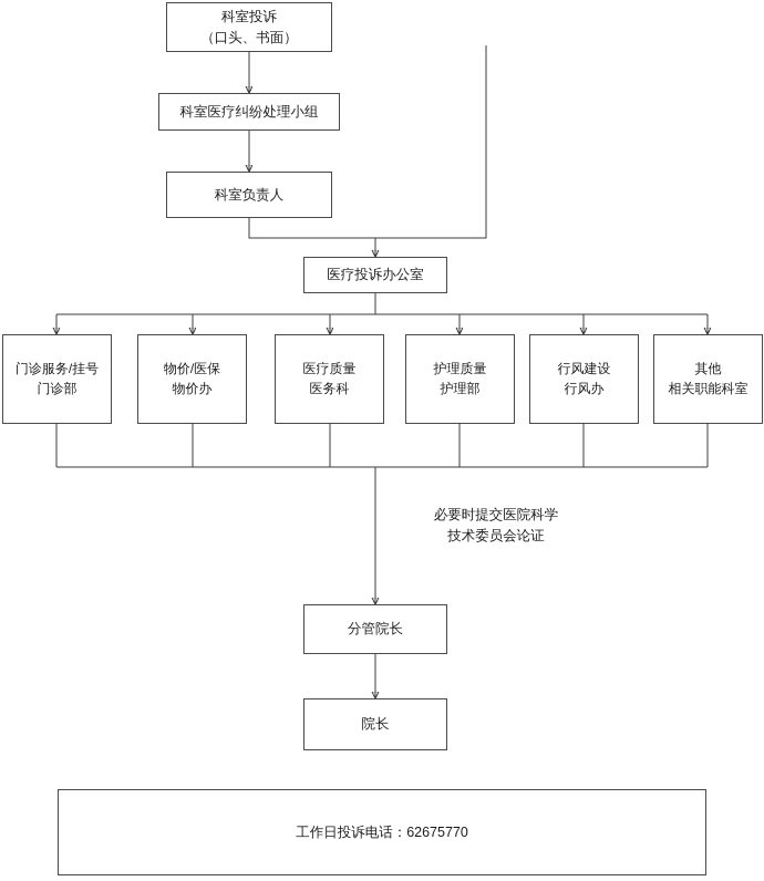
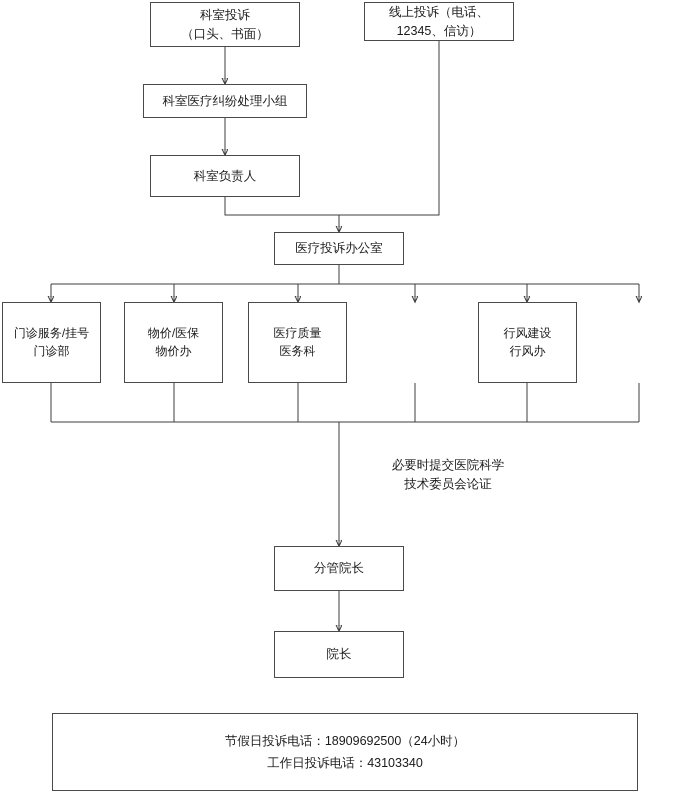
  科室投诉
  （口头、书面）
+ 线上投诉（电话、
+ 12345、信访）
  科室医疗纠纷处理小组
  科室负责人
  医疗投诉办公室
  门诊服务/挂号
  门诊部
  物价/医保
  物价办
  医疗质量
  医务科
- 护理质量
- 护理部
  行风建设
  行风办
- 其他
- 相关职能科室
  必要时提交医院科学
  技术委员会论证
  分管院长
  院长
+ 节假日投诉电话：18909692500（24小时）
- 工作日投诉电话：62675770
+ 工作日投诉电话：43103340
